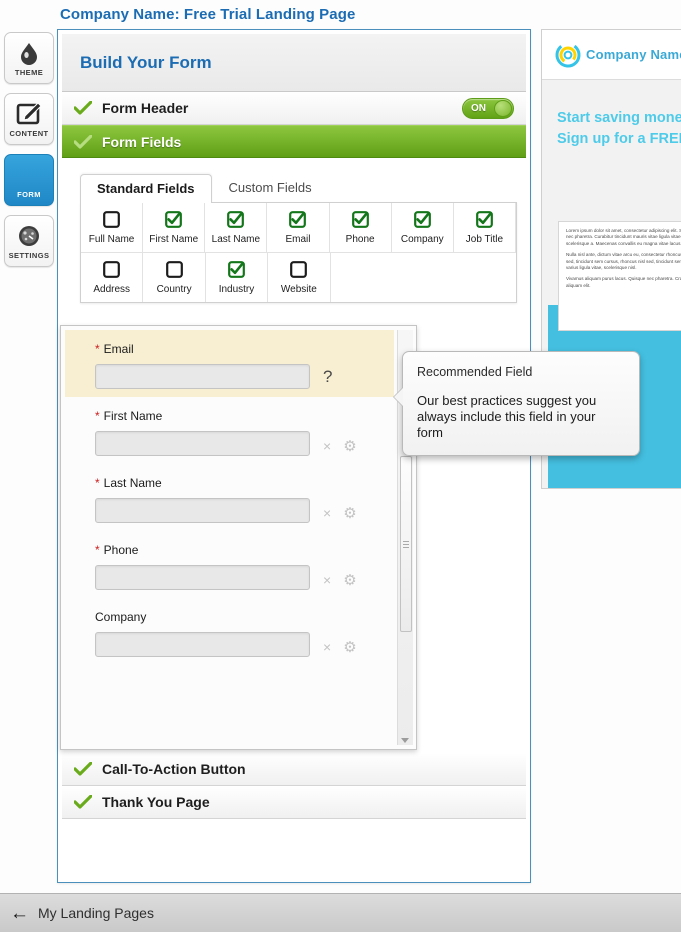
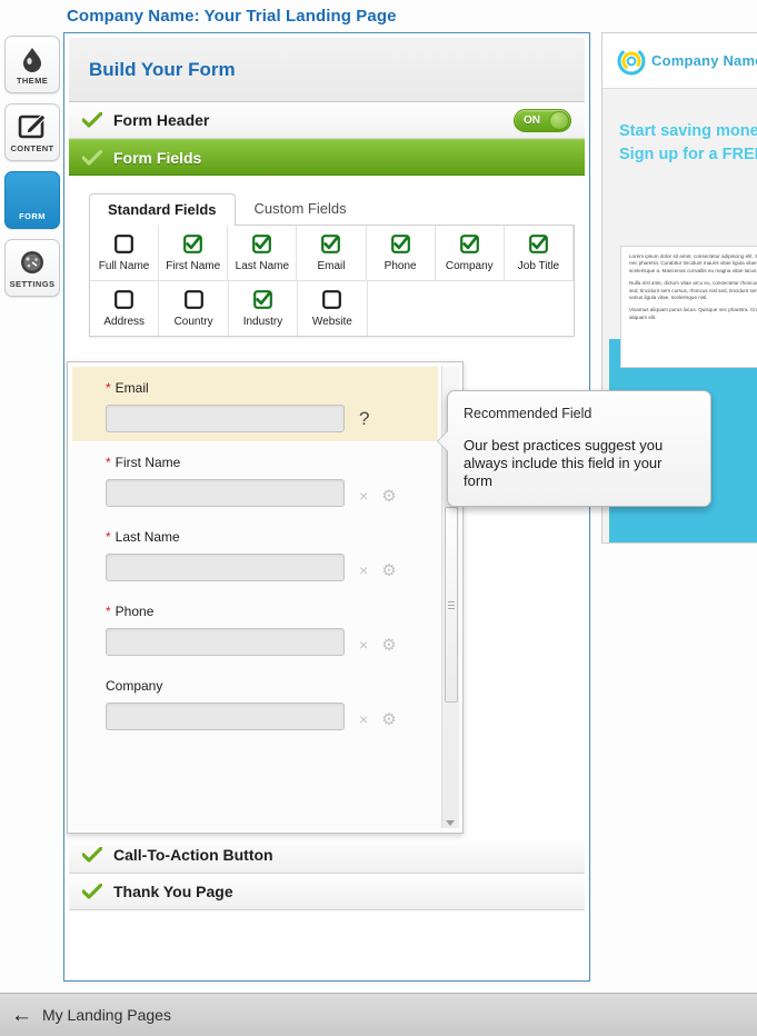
- Company Name: Free Trial Landing Page
+ Company Name: Your Trial Landing Page
  THEME
  CONTENT
  FORM
  SETTINGS
  Company Nam
  Start saving mone
  Sign up for a FRE
  Build Your Form
  Form Header
  ON
  Form Fields
  Standard Fields
  Custom Fields
  Full Name
  First Name
  Last Name
  Email
  Phone
  Company
  Job Title
  Address
  Country
  Industry
  Website
  Call-To-Action Button
  Thank You Page
  * Email
  ?
  * First Name
  ×
  ⚙
  * Last Name
  ×
  ⚙
  * Phone
  ×
  ⚙
  Company
  ×
  ⚙
  Recommended Field
  Our best practices suggest you always include this field in your form
  ←
  My Landing Pages
